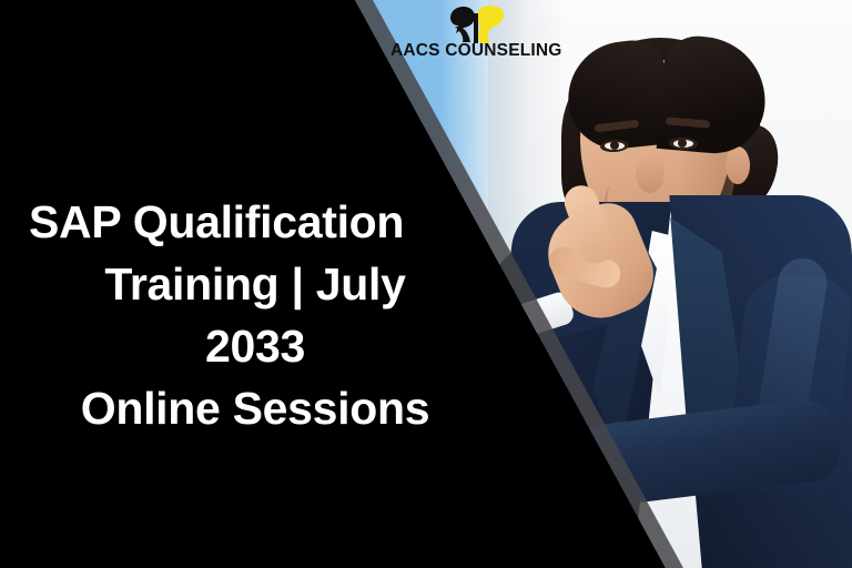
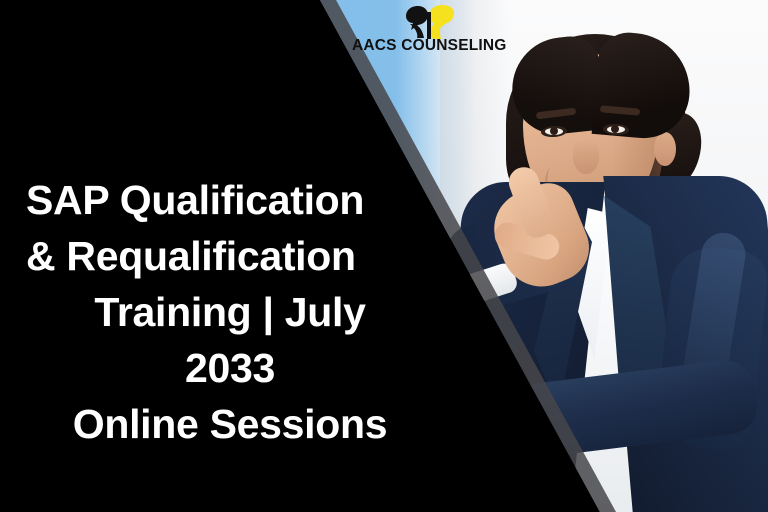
  AACS COUNSELING
  SAP Qualification
+ & Requalification
  Training | July
  2033
  Online Sessions
